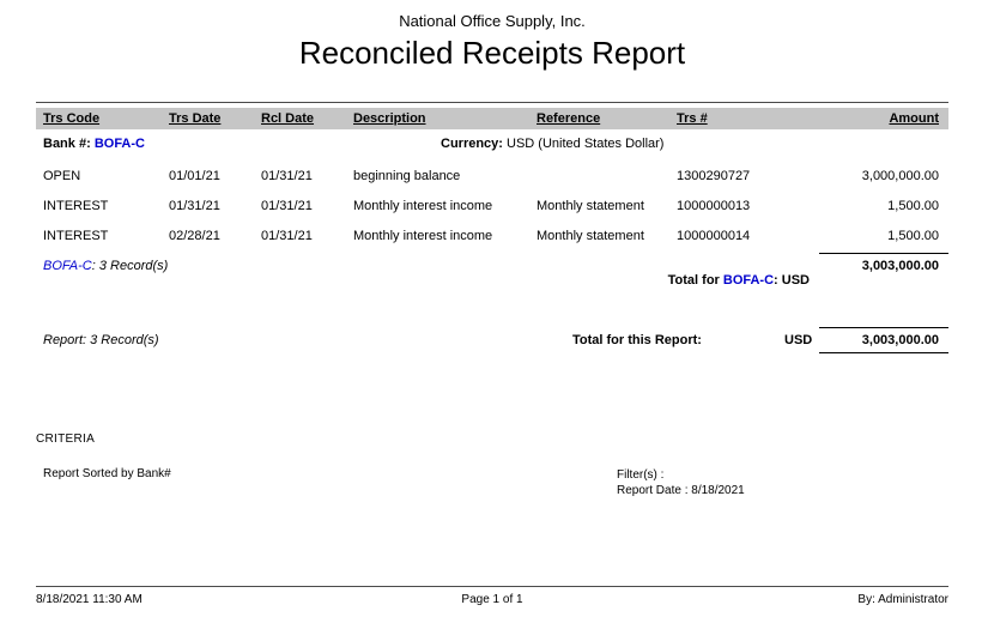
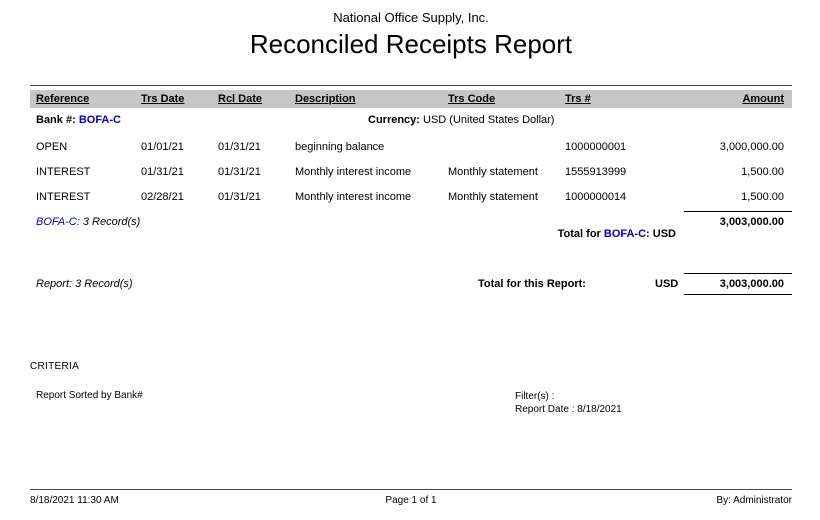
  National Office Supply, Inc.
  Reconciled Receipts Report
- Trs Code
+ Reference
  Trs Date
  Rcl Date
  Description
- Reference
+ Trs Code
  Trs #
  Amount
  Bank #: BOFA-C
  Currency: USD (United States Dollar)
  OPEN
  01/01/21
  01/31/21
  beginning balance
- 1300290727
+ 1000000001
  3,000,000.00
  INTEREST
  01/31/21
  01/31/21
  Monthly interest income
  Monthly statement
- 1000000013
+ 1555913999
  1,500.00
  INTEREST
  02/28/21
  01/31/21
  Monthly interest income
  Monthly statement
  1000000014
  1,500.00
  BOFA-C: 3 Record(s)
  Total for BOFA-C: USD
  3,003,000.00
  Report: 3 Record(s)
  Total for this Report:
  USD
  3,003,000.00
  CRITERIA
  Report Sorted by Bank#
  Filter(s) :
  Report Date : 8/18/2021
  8/18/2021 11:30 AM
  Page 1 of 1
  By: Administrator
